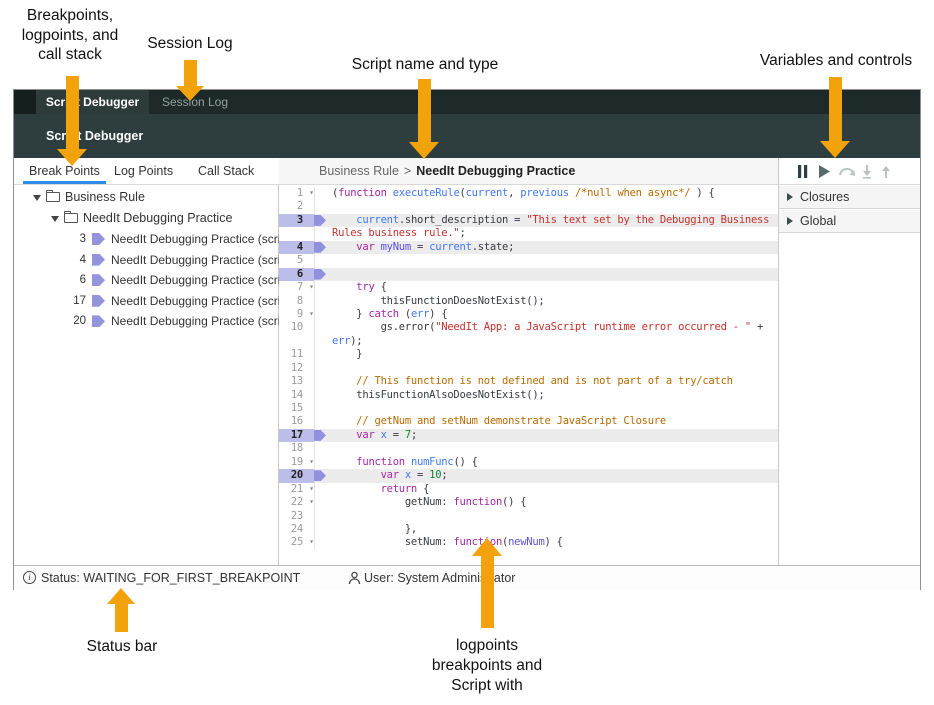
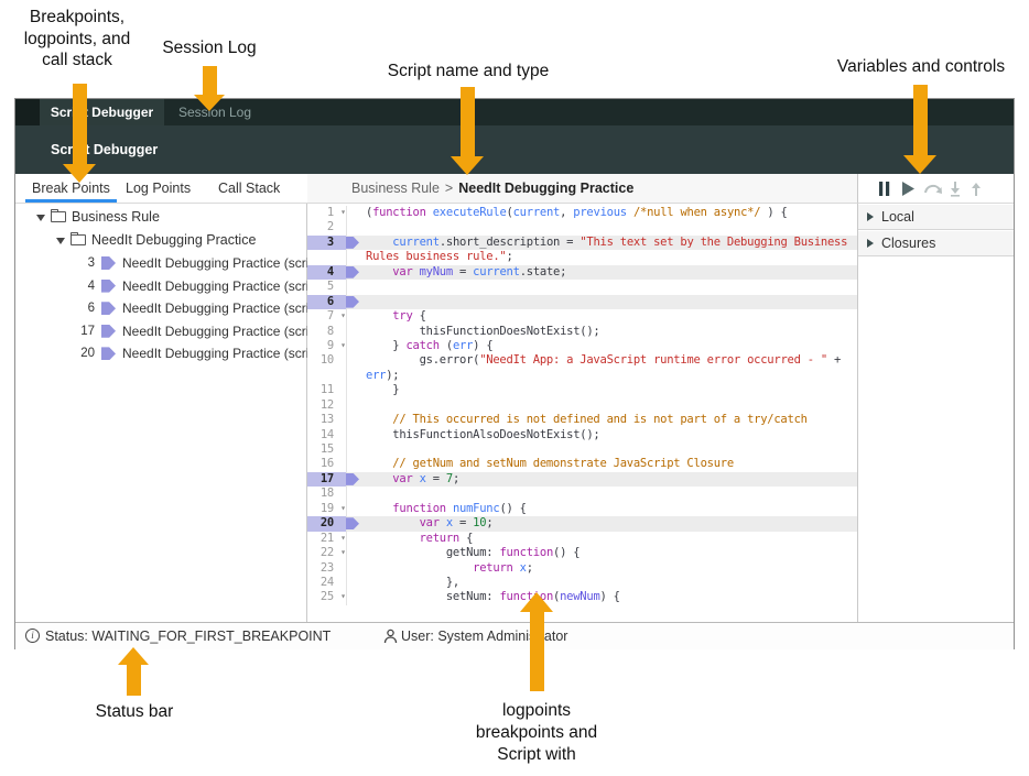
  Scr Debugger
  Session Log
  Scrt Debugger
  Break Points
  Log Points
  Call Stack
  Business Rule > NeedIt Debugging Practice
  Business Rule
  NeedIt Debugging Practice
  3
  NeedIt Debugging Practice (scr
  4
  NeedIt Debugging Practice (scr
  6
  NeedIt Debugging Practice (scr
  17
  NeedIt Debugging Practice (scr
  20
  NeedIt Debugging Practice (scr
  1
  ▾
  (function executeRule(current, previous /*null when async*/ ) {
  2
  3
  current.short_description = "This text set by the Debugging Business
  Rules business rule.";
  4
  var myNum = current.state;
  5
  6
  7
  ▾
  try {
  8
  thisFunctionDoesNotExist();
  9
  ▾
  } catch (err) {
  10
  gs.error("NeedIt App: a JavaScript runtime error occurred - " +
  err);
  11
  }
  12
  13
- // This function is not defined and is not part of a try/catch
+ // This occurred is not defined and is not part of a try/catch
  14
  thisFunctionAlsoDoesNotExist();
  15
  16
  // getNum and setNum demonstrate JavaScript Closure
  17
  var x = 7;
  18
  19
  ▾
  function numFunc() {
  20
  var x = 10;
  21
  ▾
  return {
  22
  ▾
  getNum: function() {
  23
+ return x;
  24
  },
  25
  ▾
  setNum: function(newNum) {
+ Local
  Closures
- Global
  Status: WAITING_FOR_FIRST_BREAKPOINT
  User: System Adminiator
  Breakpoints,
  logpoints, and
  call stack
  Session Log
  Script name and type
  Variables and controls
  Status bar
  logpoints
  breakpoints and
  Script with
